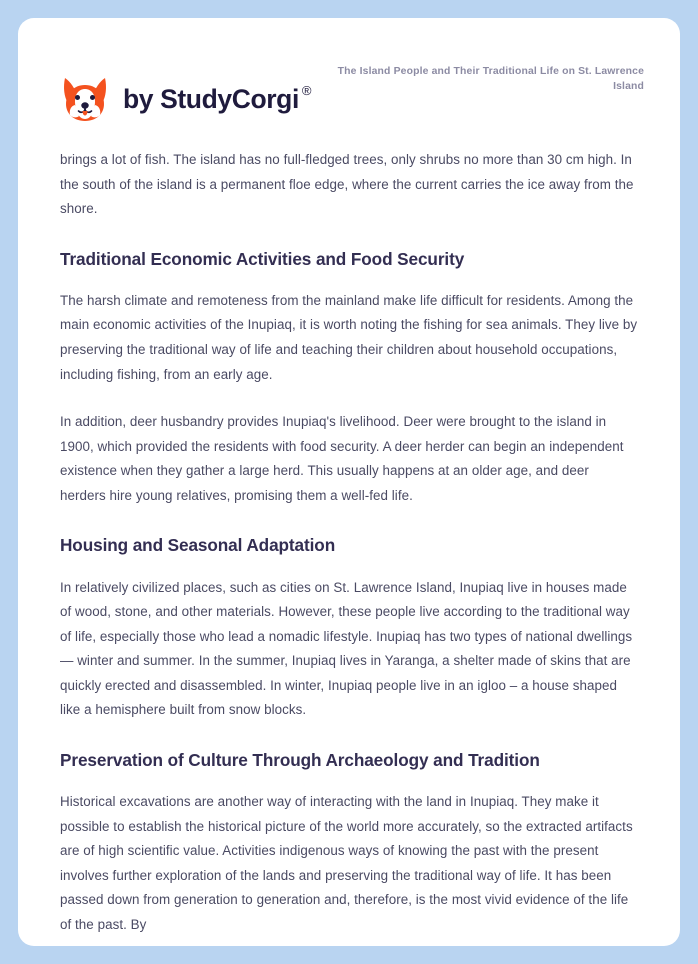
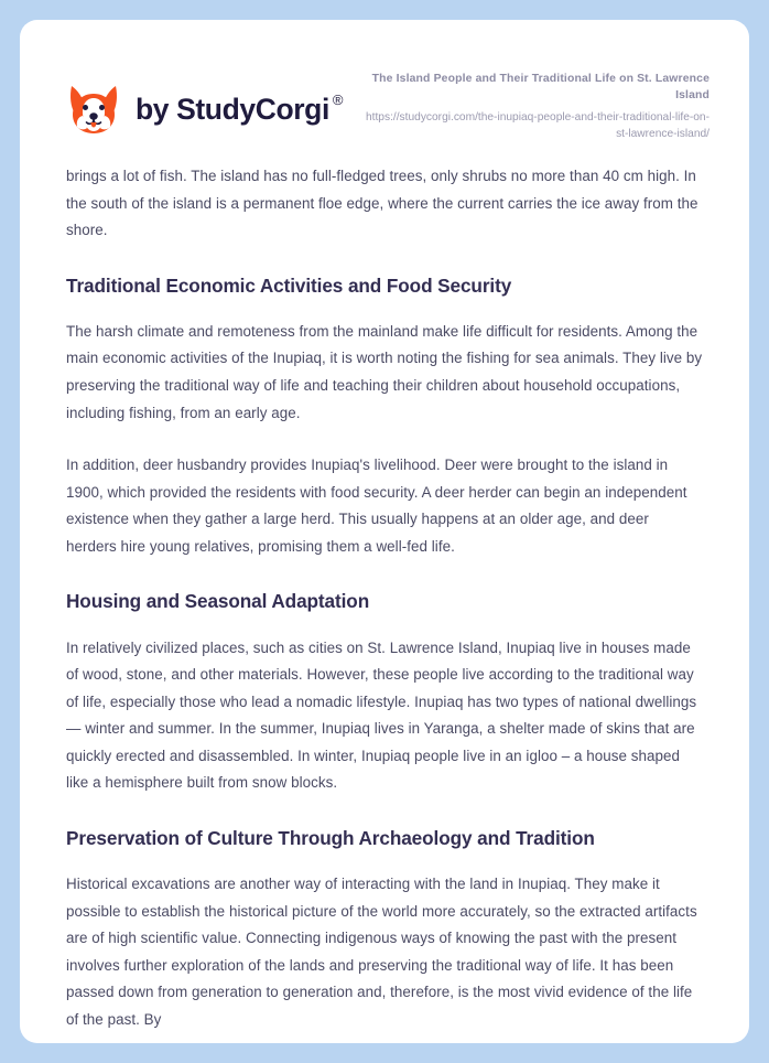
  by
  StudyCorgi
  ®
  The Island People and Their Traditional Life on St. Lawrence Island
+ https://studycorgi.com/the-inupiaq-people-and-their-traditional-life-on-st-lawrence-island/
- brings a lot of fish. The island has no full-fledged trees, only shrubs no more than 30 cm high. In the south of the island is a permanent floe edge, where the current carries the ice away from the shore.
+ brings a lot of fish. The island has no full-fledged trees, only shrubs no more than 40 cm high. In the south of the island is a permanent floe edge, where the current carries the ice away from the shore.
  Traditional Economic Activities and Food Security
  The harsh climate and remoteness from the mainland make life difficult for residents. Among the main economic activities of the Inupiaq, it is worth noting the fishing for sea animals. They live by preserving the traditional way of life and teaching their children about household occupations, including fishing, from an early age.
  In addition, deer husbandry provides Inupiaq's livelihood. Deer were brought to the island in 1900, which provided the residents with food security. A deer herder can begin an independent existence when they gather a large herd. This usually happens at an older age, and deer herders hire young relatives, promising them a well-fed life.
  Housing and Seasonal Adaptation
  In relatively civilized places, such as cities on St. Lawrence Island, Inupiaq live in houses made of wood, stone, and other materials. However, these people live according to the traditional way of life, especially those who lead a nomadic lifestyle. Inupiaq has two types of national dwellings — winter and summer. In the summer, Inupiaq lives in Yaranga, a shelter made of skins that are quickly erected and disassembled. In winter, Inupiaq people live in an igloo – a house shaped like a hemisphere built from snow blocks.
  Preservation of Culture Through Archaeology and Tradition
- Historical excavations are another way of interacting with the land in Inupiaq. They make it possible to establish the historical picture of the world more accurately, so the extracted artifacts are of high scientific value. Activities indigenous ways of knowing the past with the present involves further exploration of the lands and preserving the traditional way of life. It has been passed down from generation to generation and, therefore, is the most vivid evidence of the life of the past. By
+ Historical excavations are another way of interacting with the land in Inupiaq. They make it possible to establish the historical picture of the world more accurately, so the extracted artifacts are of high scientific value. Connecting indigenous ways of knowing the past with the present involves further exploration of the lands and preserving the traditional way of life. It has been passed down from generation to generation and, therefore, is the most vivid evidence of the life of the past. By
